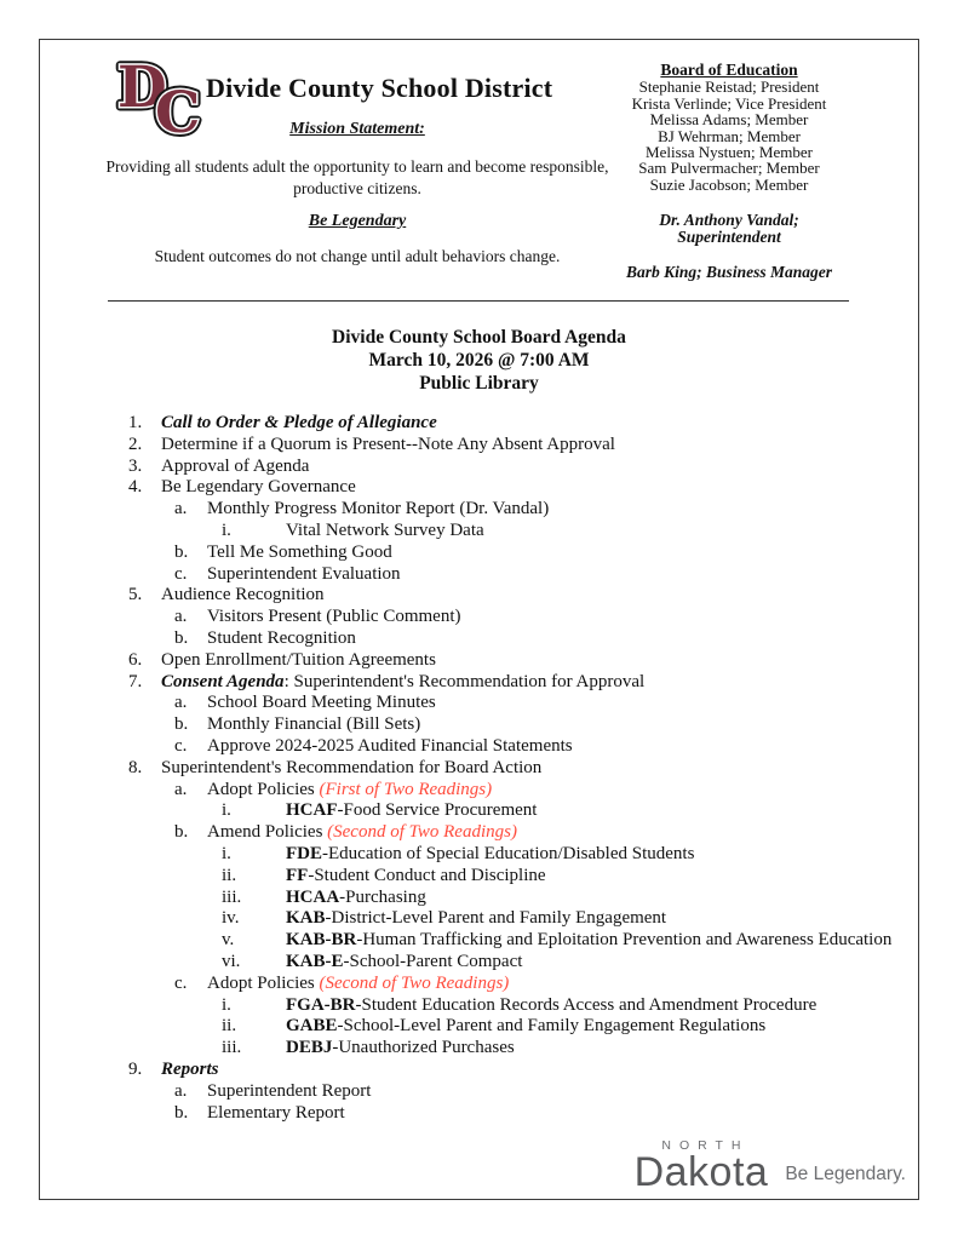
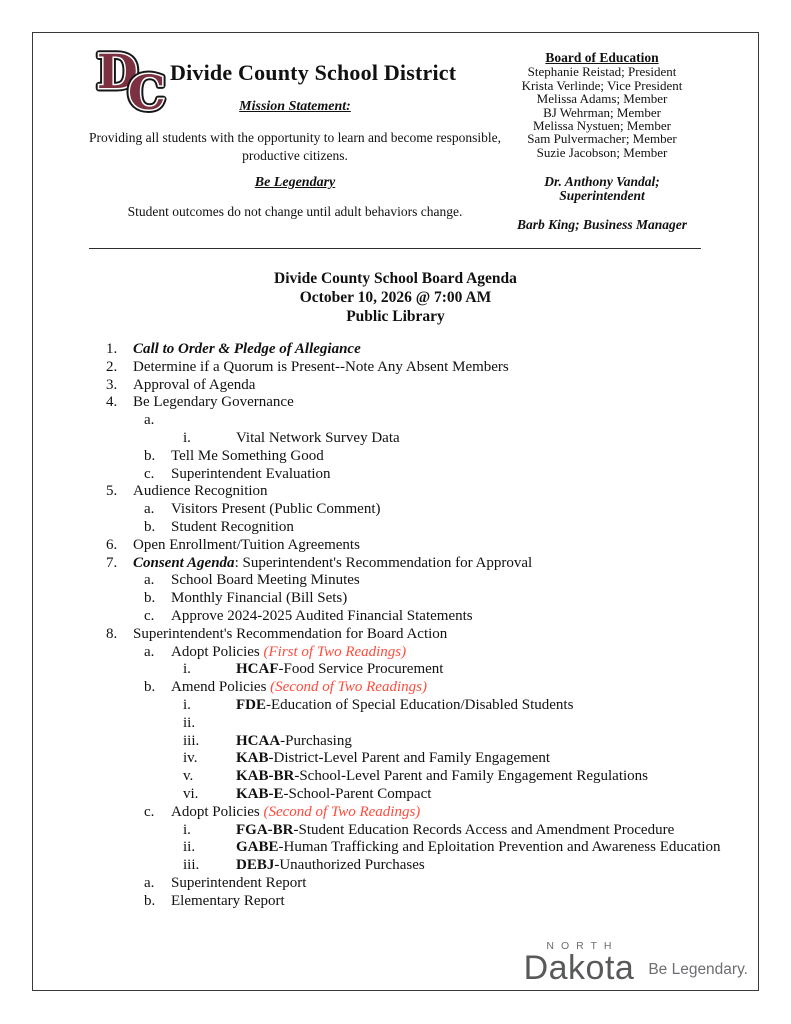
  D
  C
  Divide County School District
  Mission Statement:
- Providing all students adult the opportunity to learn and become responsible, productive citizens.
+ Providing all students with the opportunity to learn and become responsible, productive citizens.
  Be Legendary
  Student outcomes do not change until adult behaviors change.
  Board of Education
  Stephanie Reistad; President
  Krista Verlinde; Vice President
  Melissa Adams; Member
  BJ Wehrman; Member
  Melissa Nystuen; Member
  Sam Pulvermacher; Member
  Suzie Jacobson; Member
  Dr. Anthony Vandal;
  Superintendent
  Barb King; Business Manager
  Divide County School Board Agenda
- March 10, 2026 @ 7:00 AM
+ October 10, 2026 @ 7:00 AM
  Public Library
  1.
  Call to Order & Pledge of Allegiance
  2.
- Determine if a Quorum is Present--Note Any Absent Approval
+ Determine if a Quorum is Present--Note Any Absent Members
  3.
  Approval of Agenda
  4.
  Be Legendary Governance
  a.
- Monthly Progress Monitor Report (Dr. Vandal)
  i.
  Vital Network Survey Data
  b.
  Tell Me Something Good
  c.
  Superintendent Evaluation
  5.
  Audience Recognition
  a.
  Visitors Present (Public Comment)
  b.
  Student Recognition
  6.
  Open Enrollment/Tuition Agreements
  7.
  Consent Agenda: Superintendent's Recommendation for Approval
  a.
  School Board Meeting Minutes
  b.
  Monthly Financial (Bill Sets)
  c.
  Approve 2024-2025 Audited Financial Statements
  8.
  Superintendent's Recommendation for Board Action
  a.
  Adopt Policies (First of Two Readings)
  i.
  HCAF-Food Service Procurement
  b.
  Amend Policies (Second of Two Readings)
  i.
  FDE-Education of Special Education/Disabled Students
  ii.
- FF-Student Conduct and Discipline
  iii.
  HCAA-Purchasing
  iv.
  KAB-District-Level Parent and Family Engagement
  v.
- KAB-BR-Human Trafficking and Eploitation Prevention and Awareness Education
+ KAB-BR-School-Level Parent and Family Engagement Regulations
  vi.
  KAB-E-School-Parent Compact
  c.
  Adopt Policies (Second of Two Readings)
  i.
  FGA-BR-Student Education Records Access and Amendment Procedure
  ii.
- GABE-School-Level Parent and Family Engagement Regulations
+ GABE-Human Trafficking and Eploitation Prevention and Awareness Education
  iii.
  DEBJ-Unauthorized Purchases
- 9.
- Reports
  a.
  Superintendent Report
  b.
  Elementary Report
  NORTH
  Dakota
  Be Legendary.
